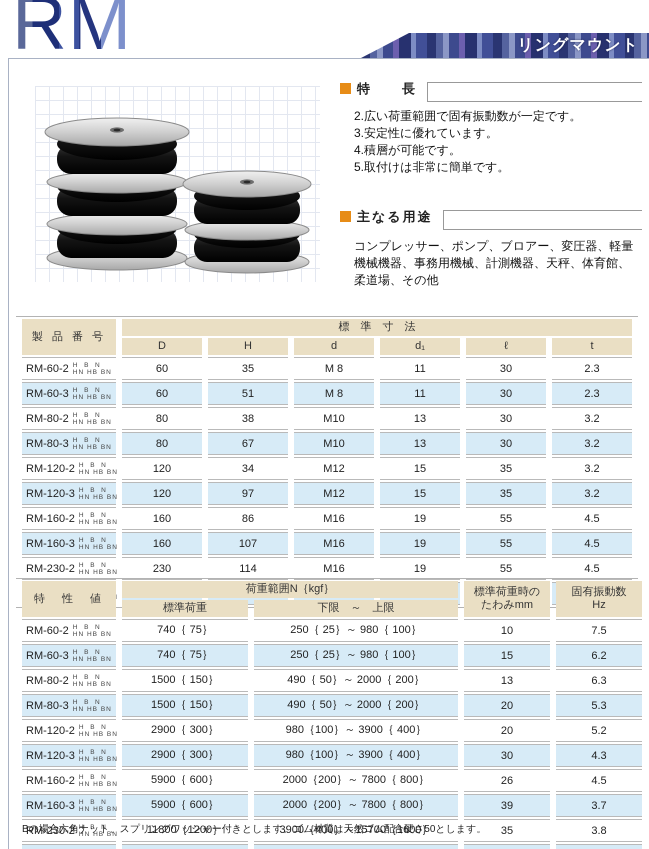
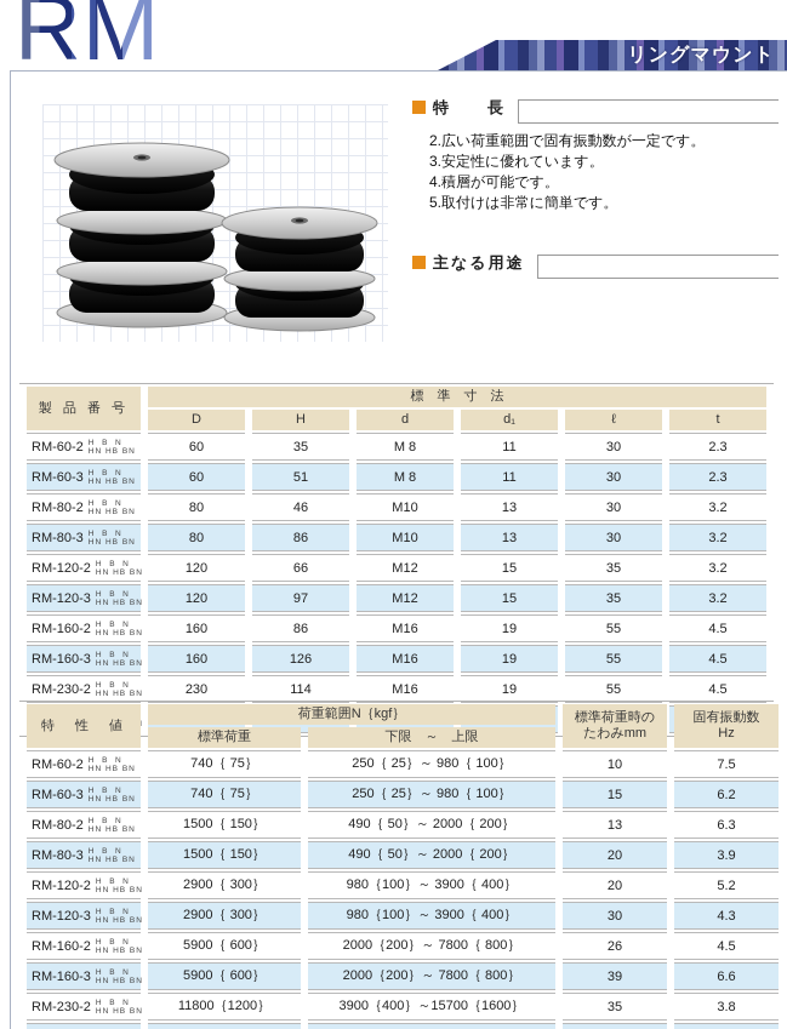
  RM
  リングマウント
  特 長
  2.広い荷重範囲で固有振動数が一定です。
  3.安定性に優れています。
  4.積層が可能です。
  5.取付けは非常に簡単です。
  主なる用途
- コンプレッサー、ポンプ、ブロアー、変圧器、軽量機械機器、事務用機械、計測機器、天秤、体育館、柔道場、その他
  製 品 番 号	標 準 寸 法
  D	H	d	d₁	ℓ	t
- RM-80-2	80	38	M10	13	30	3.2
+ RM-80-2	80	46	M10	13	30	3.2
- RM-80-3	80	67	M10	13	30	3.2
+ RM-80-3	80	86	M10	13	30	3.2
- RM-120-2	120	34	M12	15	35	3.2
+ RM-120-2	120	66	M12	15	35	3.2
  RM-120-3	120	97	M12	15	35	3.2
  RM-160-2	160	86	M16	19	55	4.5
- RM-160-3	160	107	M16	19	55	4.5
+ RM-160-3	160	126	M16	19	55	4.5
  RM-230-2	230	114	M16	19	55	4.5
  特 性 値	荷重範囲N｛kgf｝	標準荷重時の たわみmm	固有振動数 Hz
  標準荷重	下限 ～ 上限
  RM-60-2	740｛ 75｝	250｛ 25｝～ 980｛ 100｝	10	7.5
  RM-60-3	740｛ 75｝	250｛ 25｝～ 980｛ 100｝	15	6.2
  RM-80-2	1500｛ 150｝	490｛ 50｝～ 2000｛ 200｝	13	6.3
- RM-80-3	1500｛ 150｝	490｛ 50｝～ 2000｛ 200｝	20	5.3
+ RM-80-3	1500｛ 150｝	490｛ 50｝～ 2000｛ 200｝	20	3.9
  RM-120-2	2900｛ 300｝	980｛100｝～ 3900｛ 400｝	20	5.2
  RM-120-3	2900｛ 300｝	980｛100｝～ 3900｛ 400｝	30	4.3
  RM-160-2	5900｛ 600｝	2000｛200｝～ 7800｛ 800｝	26	4.5
- RM-160-3	5900｛ 600｝	2000｛200｝～ 7800｛ 800｝	39	3.7
+ RM-160-3	5900｛ 600｝	2000｛200｝～ 7800｛ 800｝	39	6.6
  RM-230-2	11800｛1200｝	3900｛400｝～15700｛1600｝	35	3.8
- Bの場合六角ナット、スプリングワッシャー付きとします。ゴム材質は天然ゴム配合硬さ50とします。
